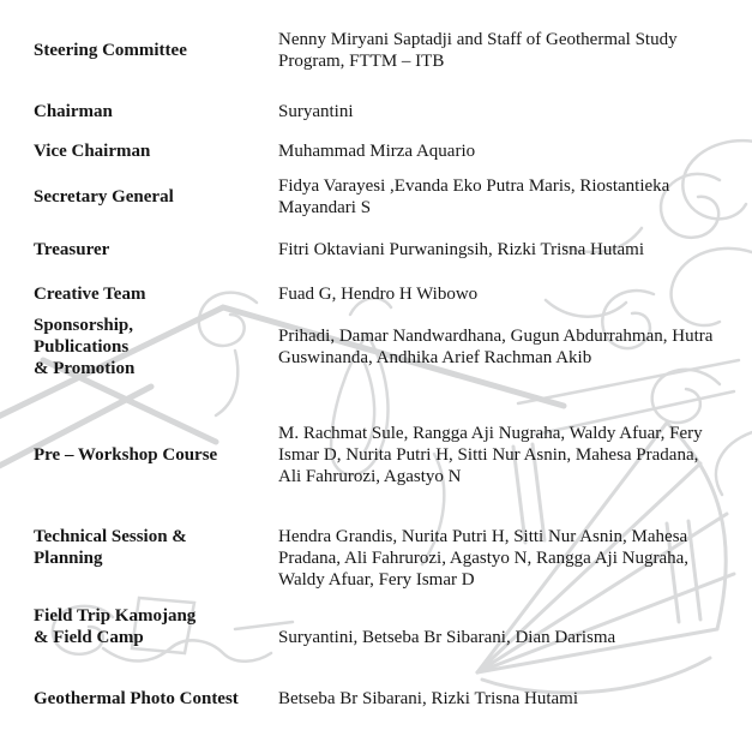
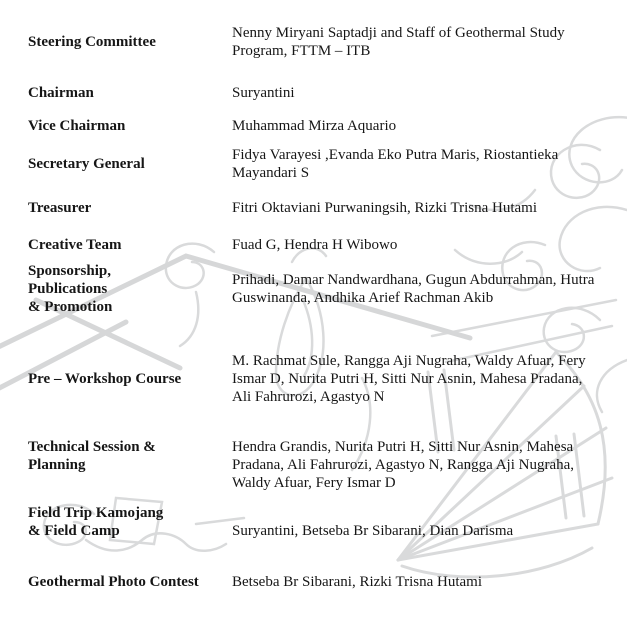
  Steering Committee
  Nenny Miryani Saptadji and Staff of Geothermal Study
  Program, FTTM – ITB
  Chairman
  Suryantini
  Vice Chairman
  Muhammad Mirza Aquario
  Secretary General
  Fidya Varayesi ,Evanda Eko Putra Maris, Riostantieka
  Mayandari S
  Treasurer
  Fitri Oktaviani Purwaningsih, Rizki Trisna Hutami
  Creative Team
- Fuad G, Hendro H Wibowo
+ Fuad G, Hendra H Wibowo
  Sponsorship,
  Publications
  & Promotion
  Prihadi, Damar Nandwardhana, Gugun Abdurrahman, Hutra
  Guswinanda, Andhika Arief Rachman Akib
  Pre – Workshop Course
  M. Rachmat Sule, Rangga Aji Nugraha, Waldy Afuar, Fery
  Ismar D, Nurita Putri H, Sitti Nur Asnin, Mahesa Pradana,
  Ali Fahrurozi, Agastyo N
  Technical Session &
  Planning
  Hendra Grandis, Nurita Putri H, Sitti Nur Asnin, Mahesa
  Pradana, Ali Fahrurozi, Agastyo N, Rangga Aji Nugraha,
  Waldy Afuar, Fery Ismar D
  Field Trip Kamojang
  & Field Camp
  Suryantini, Betseba Br Sibarani, Dian Darisma
  Geothermal Photo Contest
  Betseba Br Sibarani, Rizki Trisna Hutami
